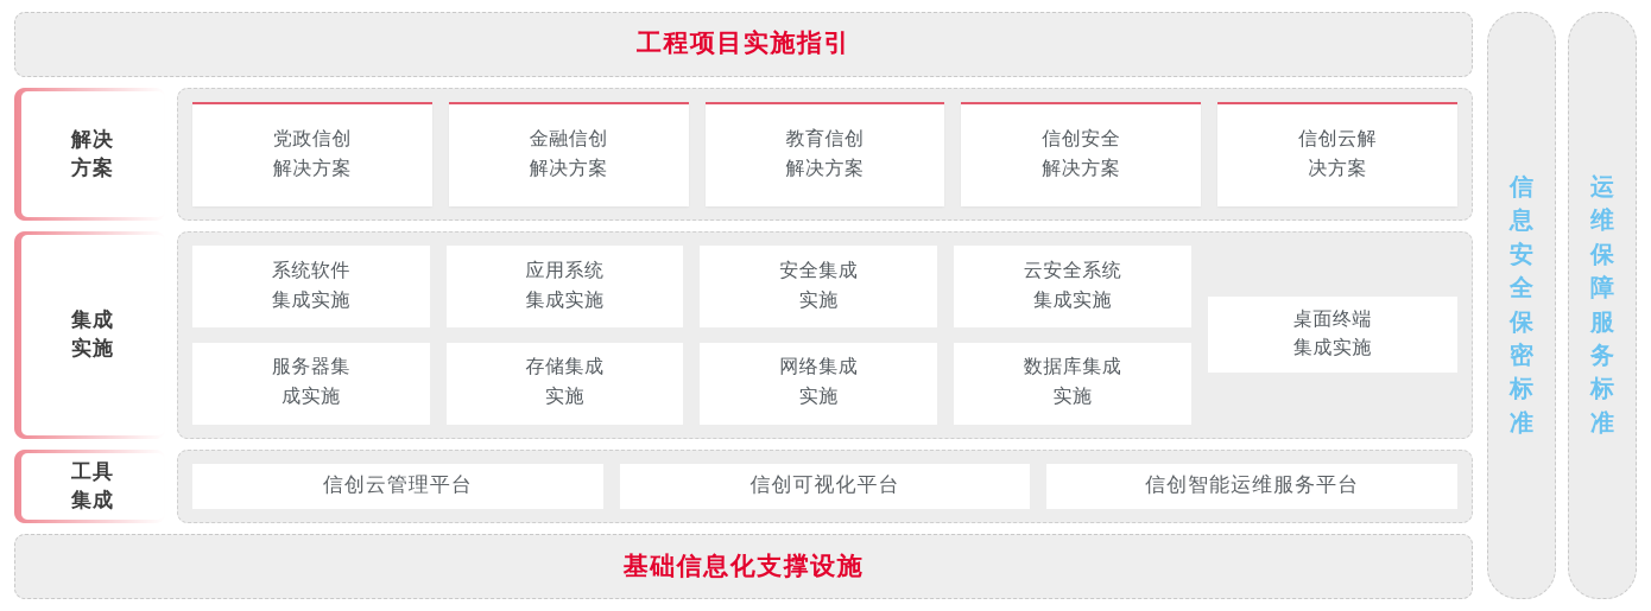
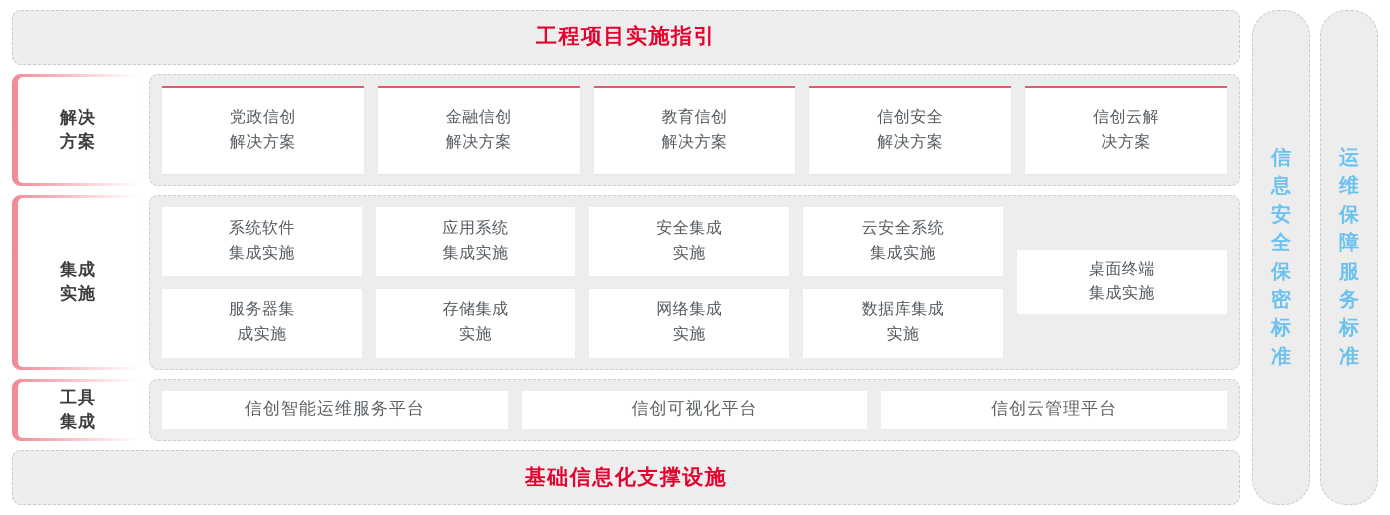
  工程项目实施指引
  解决
  方案
  党政信创
  解决方案
  金融信创
  解决方案
  教育信创
  解决方案
  信创安全
  解决方案
  信创云解
  决方案
  集成
  实施
  系统软件
  集成实施
  应用系统
  集成实施
  安全集成
  实施
  云安全系统
  集成实施
  服务器集
  成实施
  存储集成
  实施
  网络集成
  实施
  数据库集成
  实施
  桌面终端
  集成实施
  工具
  集成
- 信创云管理平台
+ 信创智能运维服务平台
  信创可视化平台
- 信创智能运维服务平台
+ 信创云管理平台
  基础信息化支撑设施
  信息安全保密标准
  运维保障服务标准
